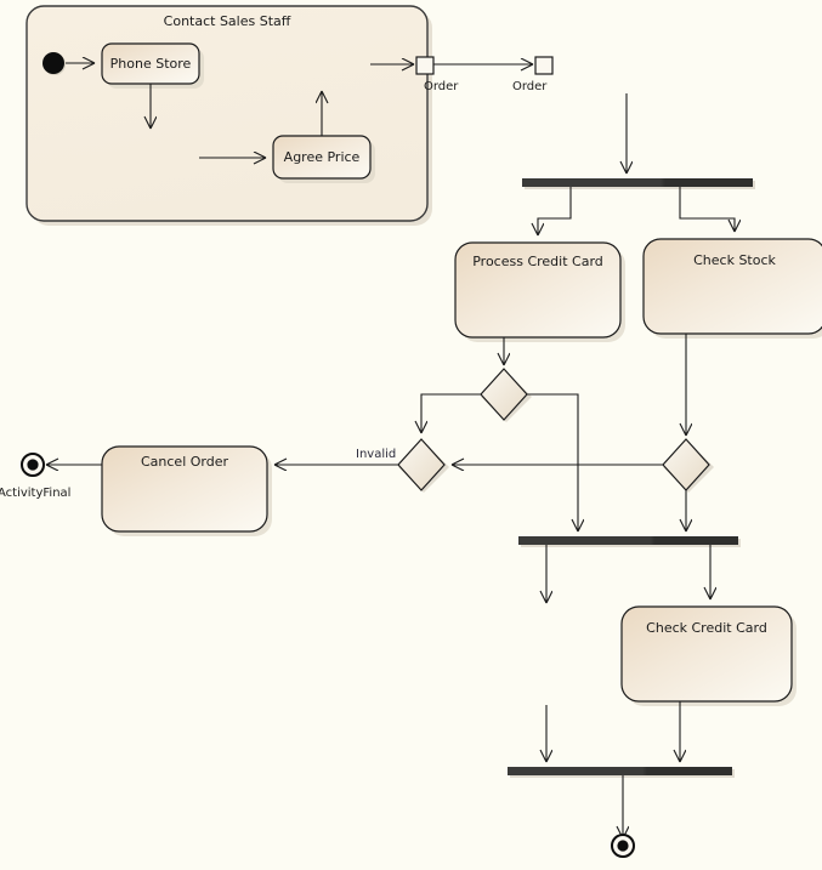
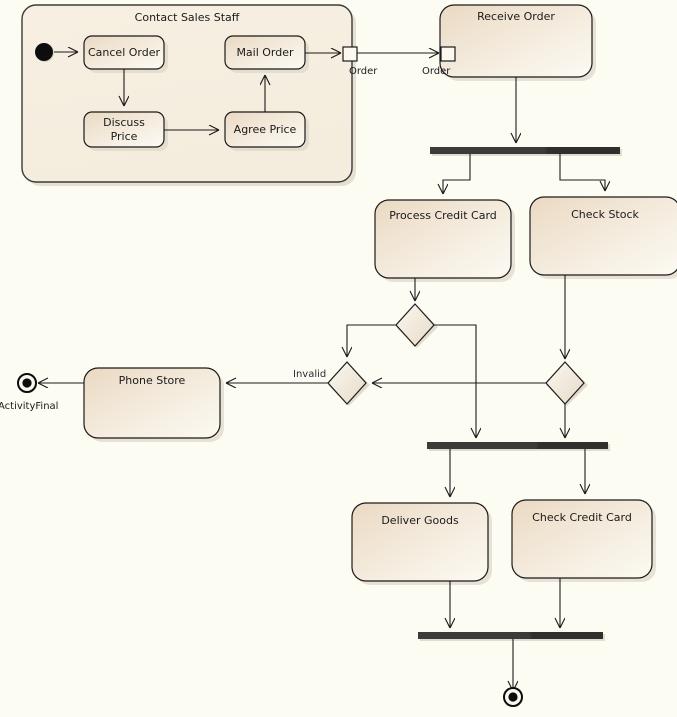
  Contact Sales Staff
- Phone Store
+ Cancel Order
+ Discuss
+ Price
  Agree Price
+ Mail Order
  Order
+ Receive Order
  Order
  Process Credit Card
  Check Stock
  Invalid
- Cancel Order
+ Phone Store
  ActivityFinal
+ Deliver Goods
  Check Credit Card
